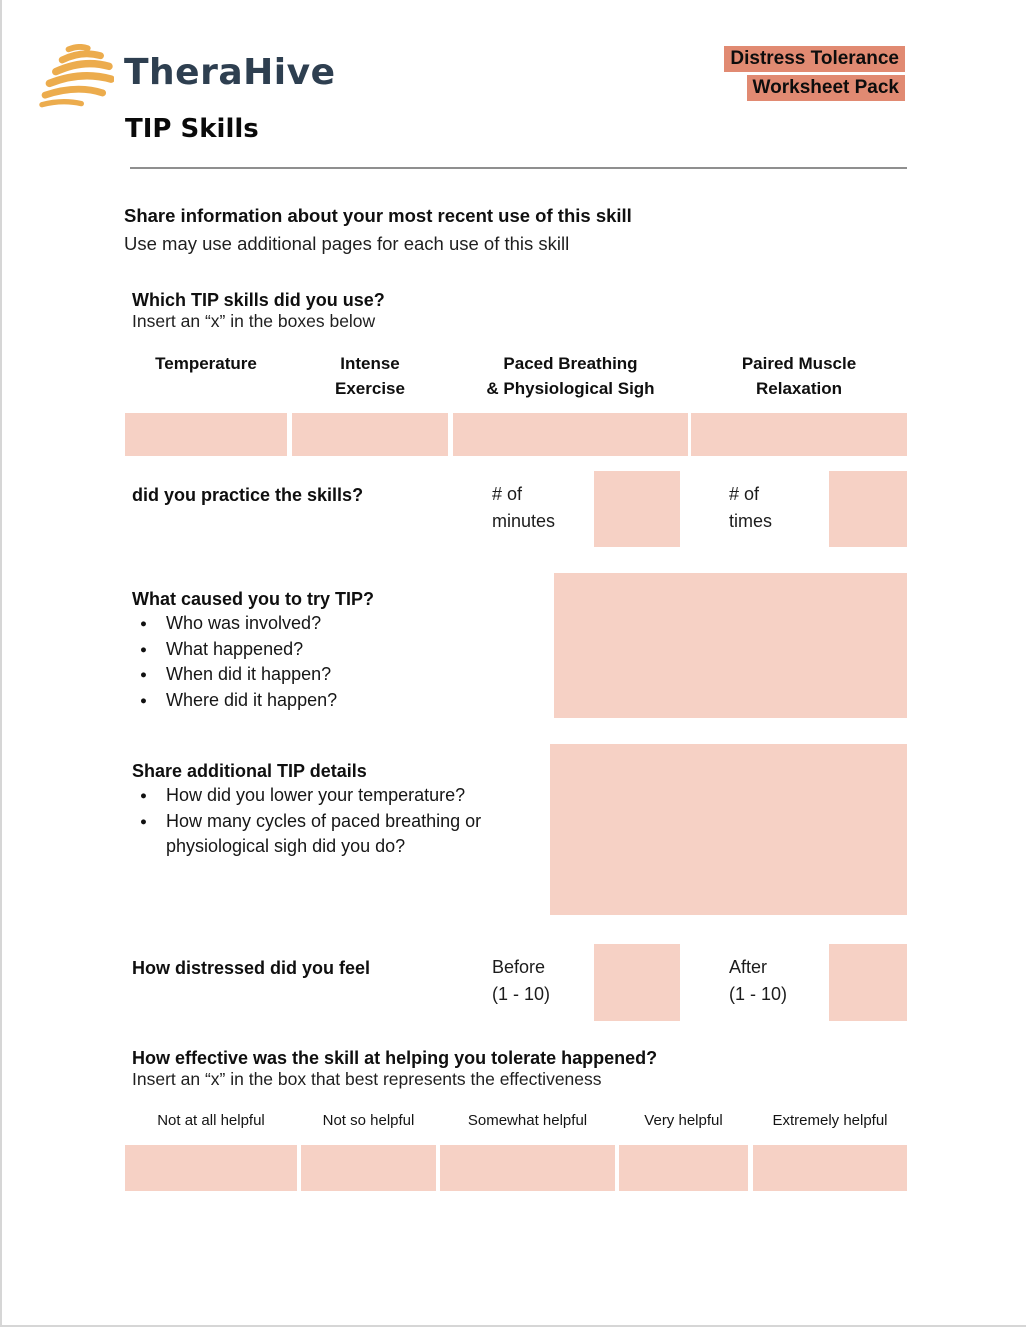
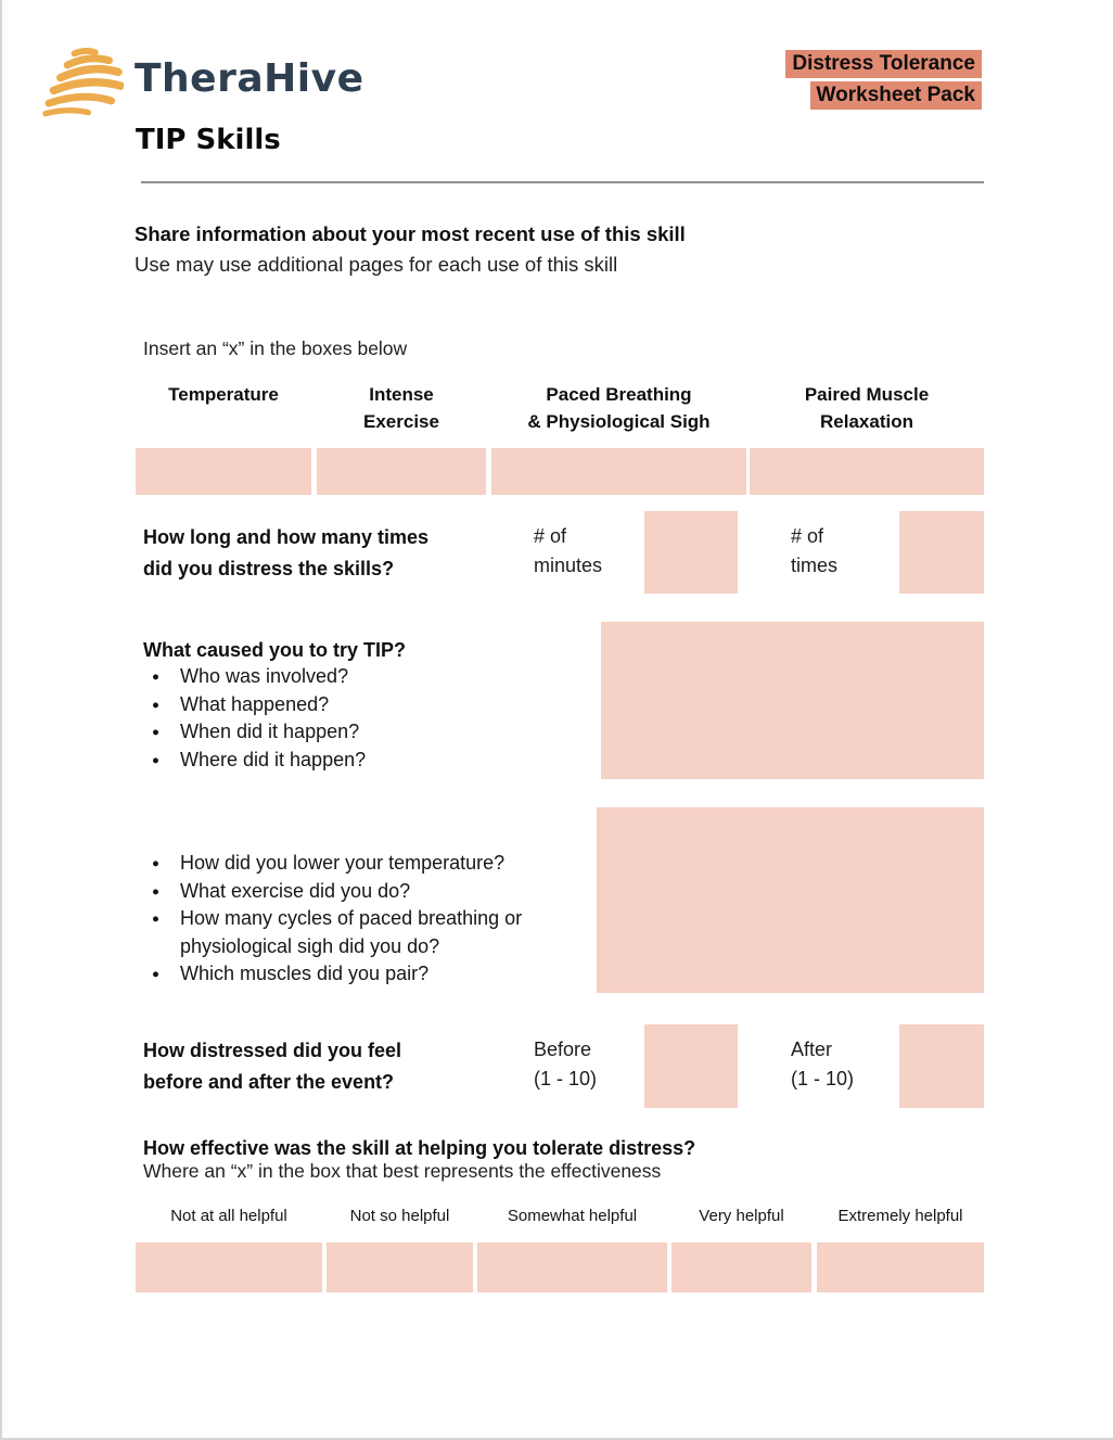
  TheraHive
  Distress Tolerance
  Worksheet Pack
  TIP Skills
  Share information about your most recent use of this skill
  Use may use additional pages for each use of this skill
- Which TIP skills did you use?
  Insert an “x” in the boxes below
  Temperature
  Intense
  Exercise
  Paced Breathing
  & Physiological Sigh
  Paired Muscle
  Relaxation
+ How long and how many times
- did you practice the skills?
+ did you distress the skills?
  # of
  minutes
  # of
  times
  What caused you to try TIP?
  Who was involved?
  What happened?
  When did it happen?
  Where did it happen?
- Share additional TIP details
  How did you lower your temperature?
+ What exercise did you do?
  How many cycles of paced breathing or physiological sigh did you do?
+ Which muscles did you pair?
  How distressed did you feel
+ before and after the event?
  Before
  (1 - 10)
  After
  (1 - 10)
- How effective was the skill at helping you tolerate happened?
+ How effective was the skill at helping you tolerate distress?
- Insert an “x” in the box that best represents the effectiveness
+ Where an “x” in the box that best represents the effectiveness
  Not at all helpful
  Not so helpful
  Somewhat helpful
  Very helpful
  Extremely helpful
